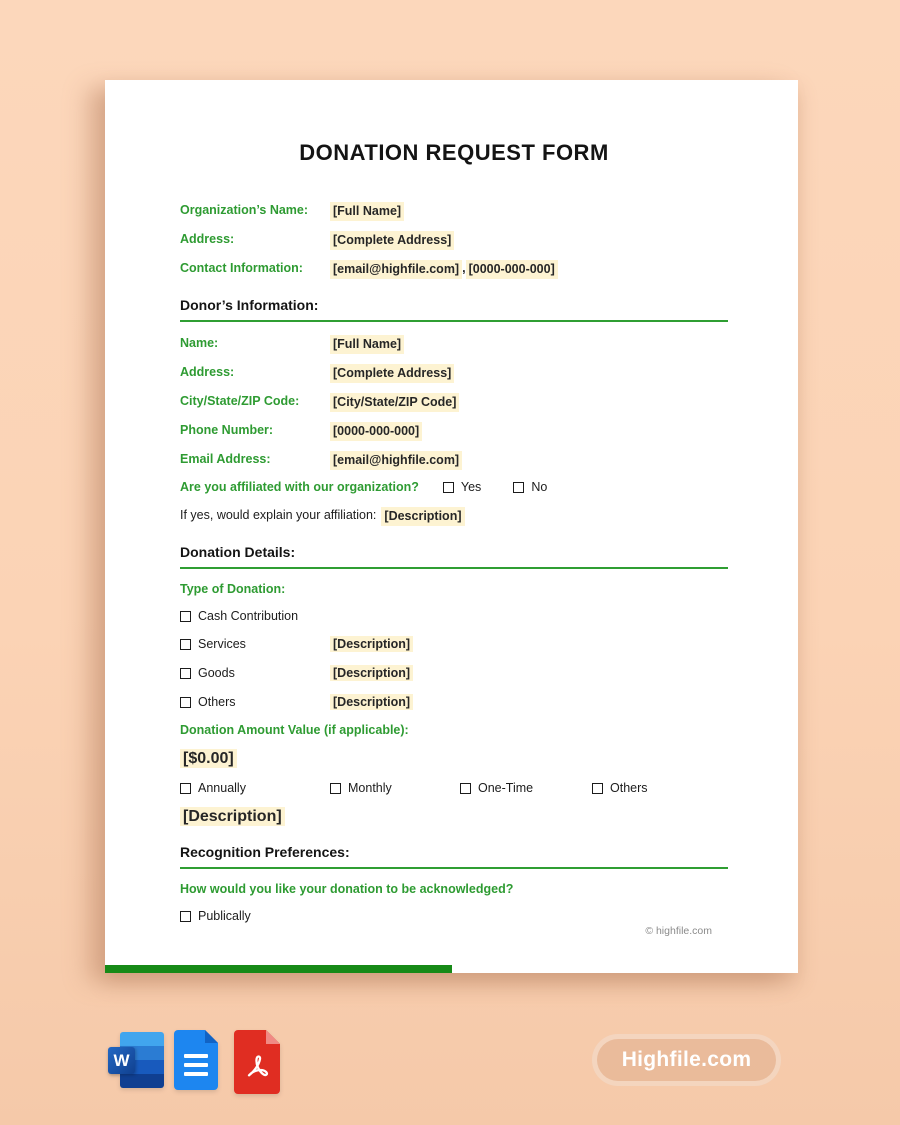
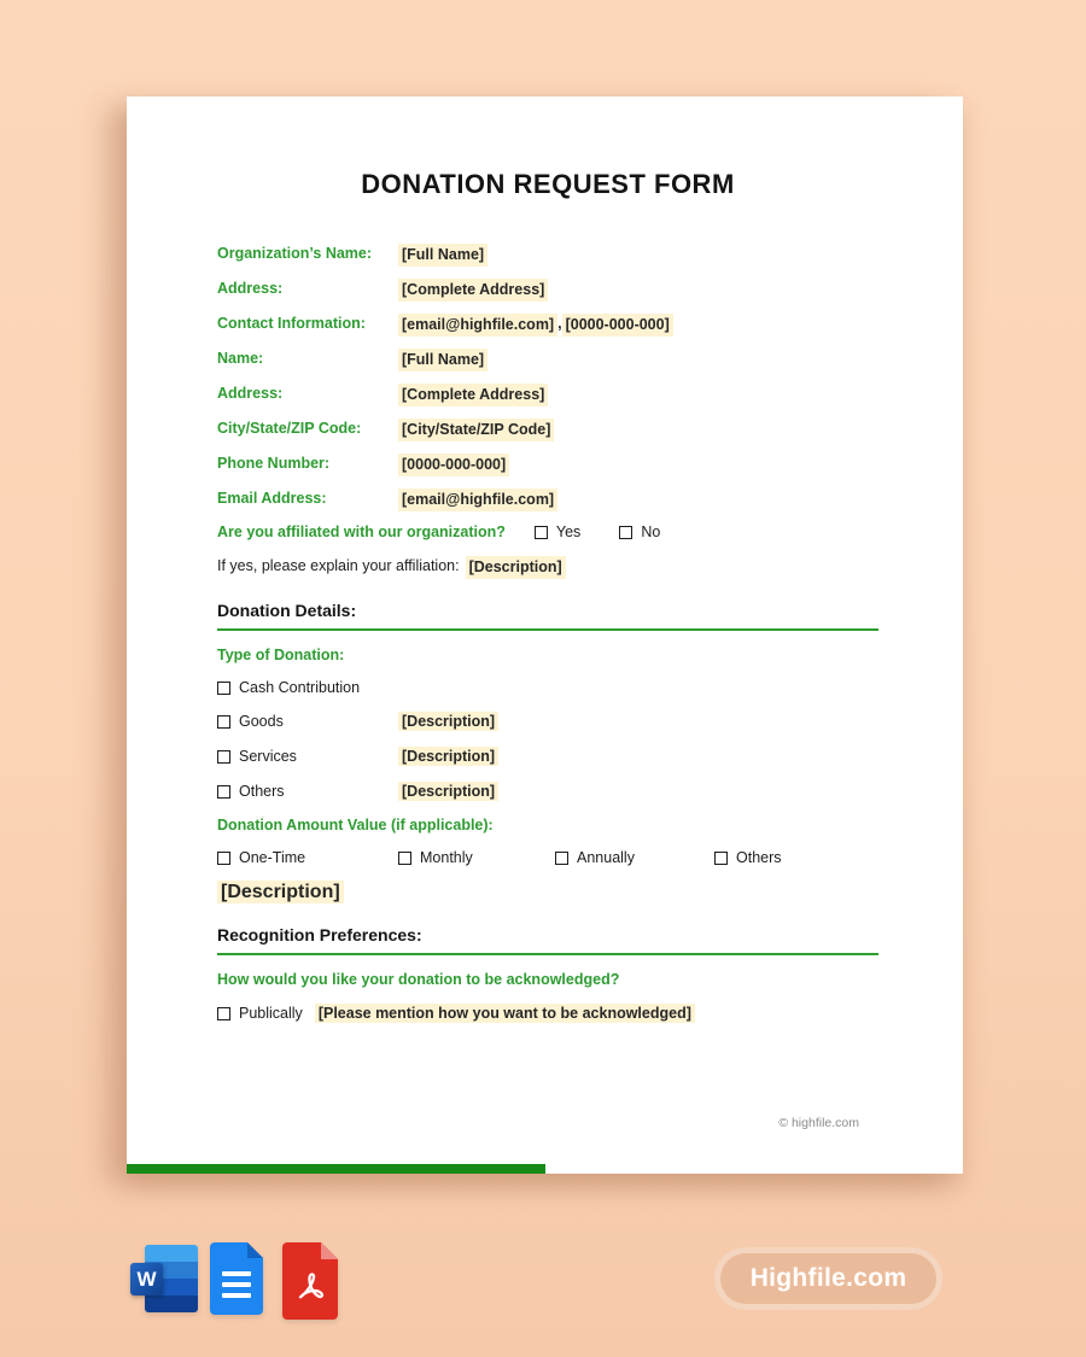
  DONATION REQUEST FORM
  Organization’s Name:
  [Full Name]
  Address:
  [Complete Address]
  Contact Information:
  [email@highfile.com]
  ,
  [0000-000-000]
- Donor’s Information:
  Name:
  [Full Name]
  Address:
  [Complete Address]
  City/State/ZIP Code:
  [City/State/ZIP Code]
  Phone Number:
  [0000-000-000]
  Email Address:
  [email@highfile.com]
  Are you affiliated with our organization?
  Yes
  No
- If yes, would explain your affiliation:
+ If yes, please explain your affiliation:
  [Description]
  Donation Details:
  Type of Donation:
  Cash Contribution
- Services
+ Goods
  [Description]
- Goods
+ Services
  [Description]
  Others
  [Description]
  Donation Amount Value (if applicable):
- [$0.00]
- Annually
+ One-Time
  Monthly
- One-Time
+ Annually
  Others
  [Description]
  Recognition Preferences:
  How would you like your donation to be acknowledged?
  Publically
+ [Please mention how you want to be acknowledged]
  © highfile.com
  W
  Highfile.com
